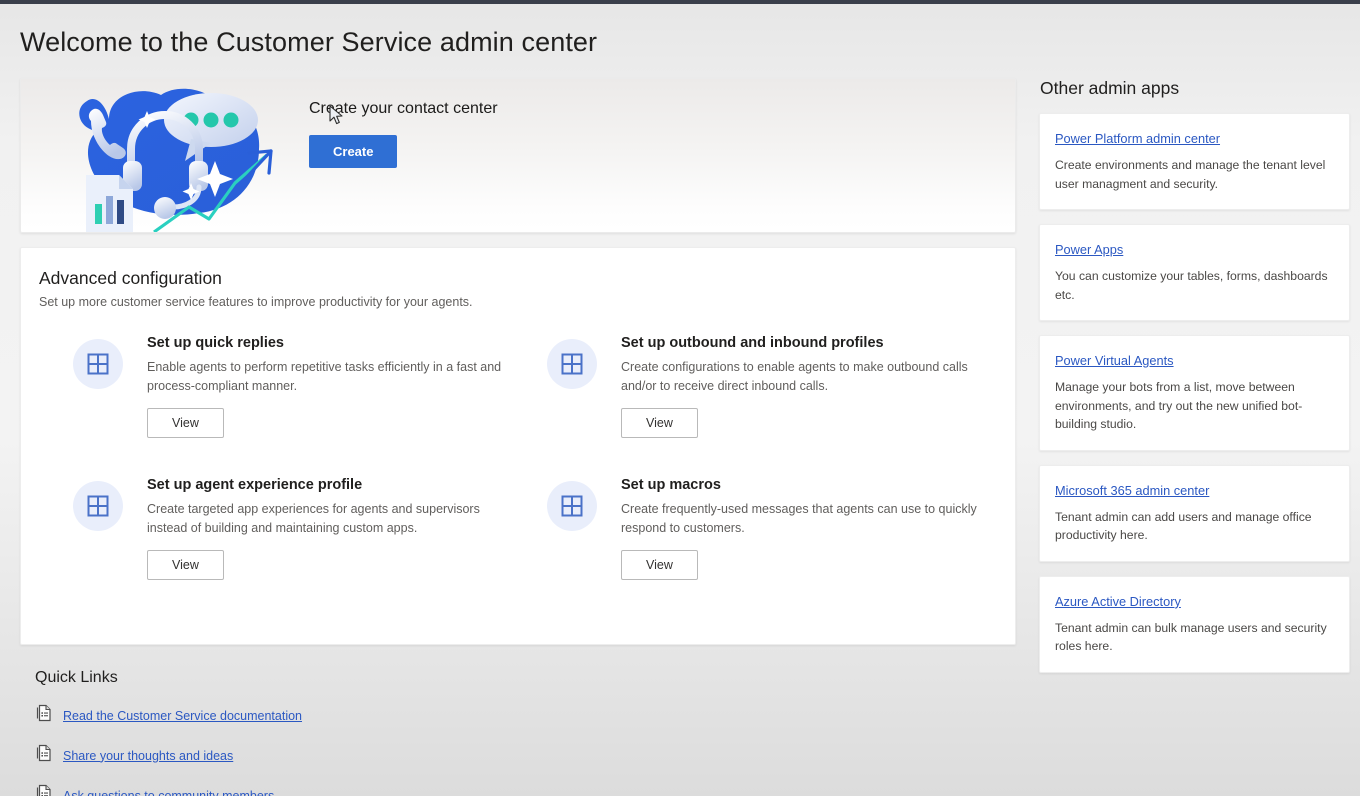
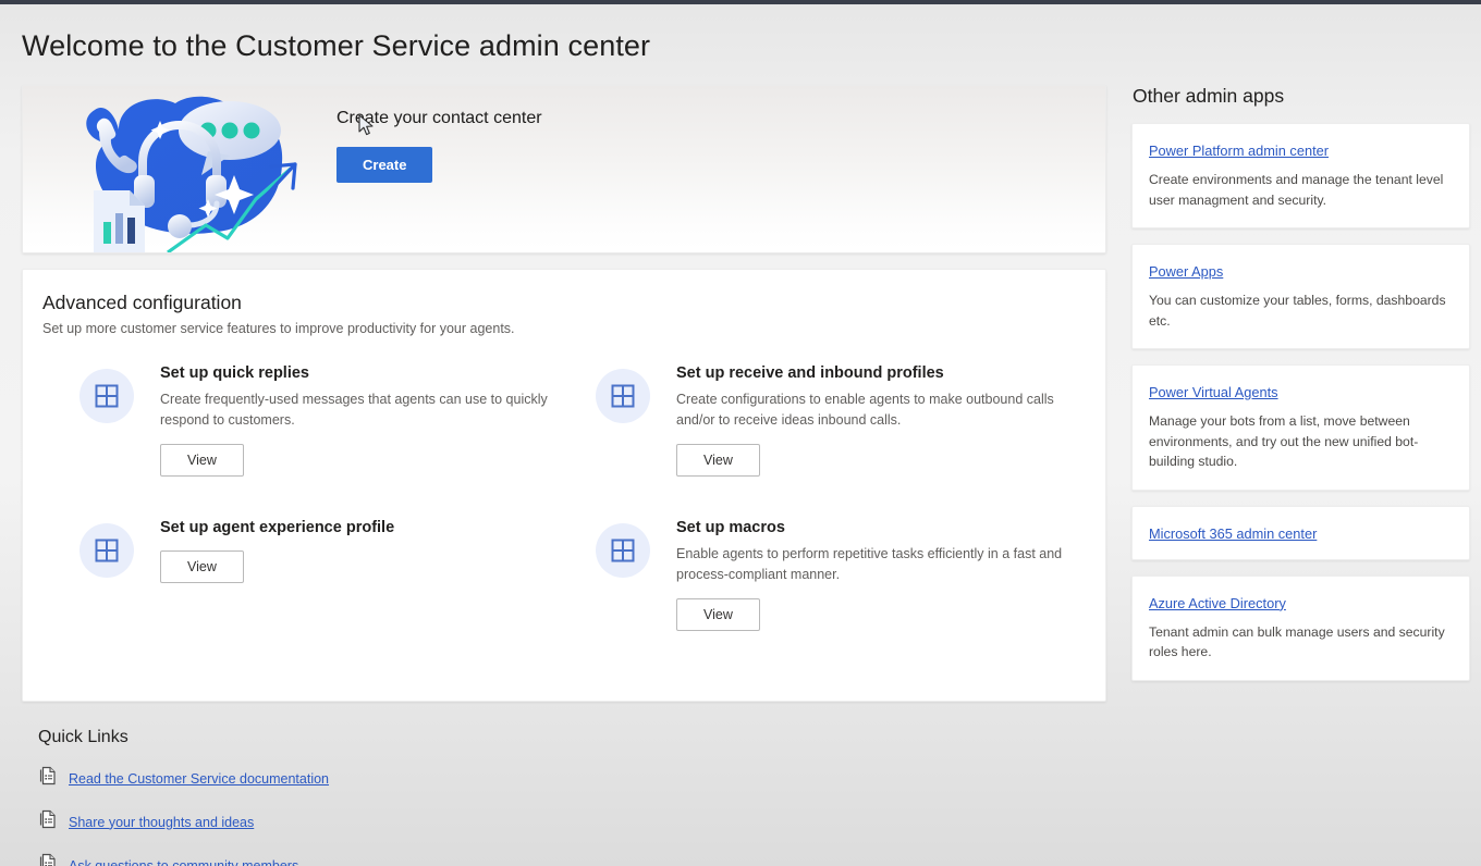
  Welcome to the Customer Service admin center
  Crate your contact center
  Create
  Advanced configuration
  Set up more customer service features to improve productivity for your agents.
  Set up quick replies
- Enable agents to perform repetitive tasks efficiently in a fast and process-compliant manner.
+ Create frequently-used messages that agents can use to quickly respond to customers.
  View
- Set up outbound and inbound profiles
+ Set up receive and inbound profiles
- Create configurations to enable agents to make outbound calls and/or to receive direct inbound calls.
+ Create configurations to enable agents to make outbound calls and/or to receive ideas inbound calls.
  View
  Set up agent experience profile
- Create targeted app experiences for agents and supervisors instead of building and maintaining custom apps.
  View
  Set up macros
- Create frequently-used messages that agents can use to quickly respond to customers.
+ Enable agents to perform repetitive tasks efficiently in a fast and process-compliant manner.
  View
  Quick Links
  Read the Customer Service documentation
  Share your thoughts and ideas
  Other admin apps
  Power Platform admin center
  Create environments and manage the tenant level user managment and security.
  Power Apps
  You can customize your tables, forms, dashboards etc.
  Power Virtual Agents
  Manage your bots from a list, move between environments, and try out the new unified bot-building studio.
  Microsoft 365 admin center
- Tenant admin can add users and manage office productivity here.
  Azure Active Directory
  Tenant admin can bulk manage users and security roles here.
